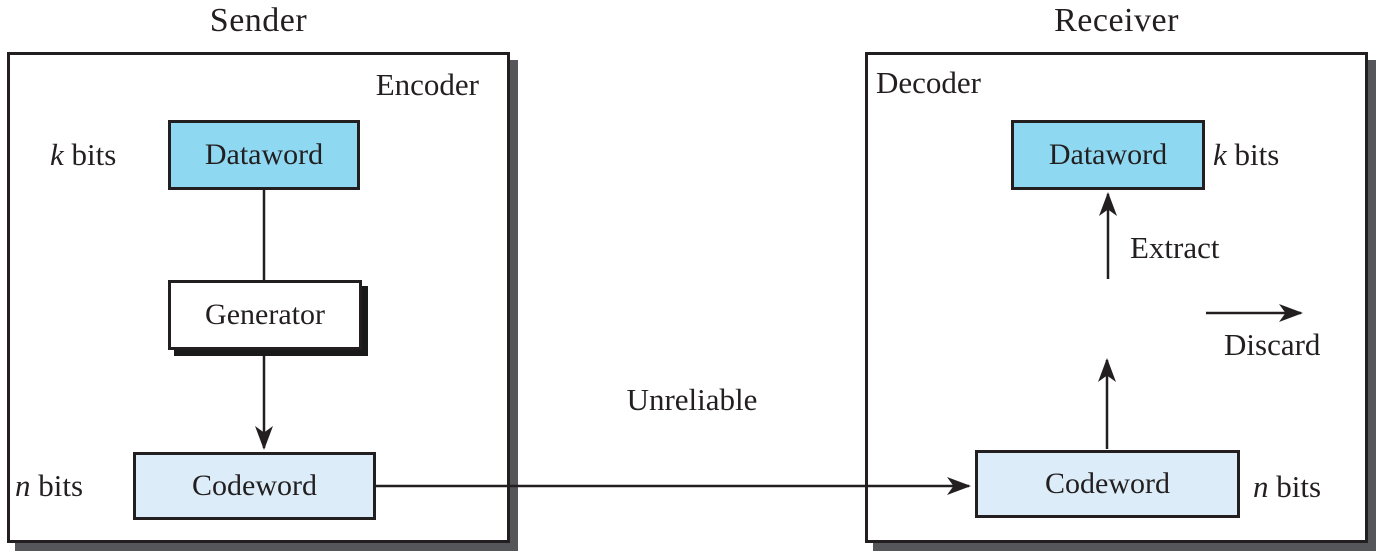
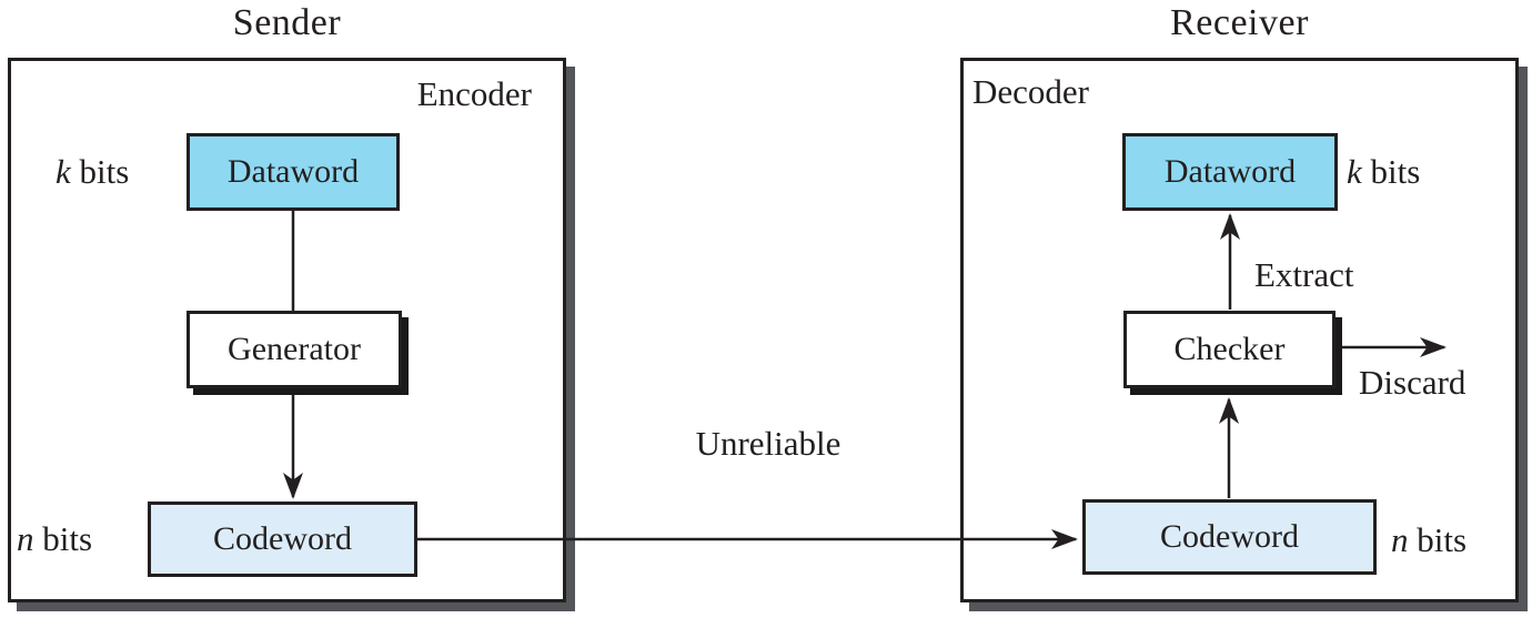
  Sender
  Receiver
  Encoder
  Decoder
  Dataword
  Generator
  Codeword
  k bits
  n bits
  Unreliable
  Dataword
+ Checker
  Codeword
  k bits
  n bits
  Extract
  Discard
